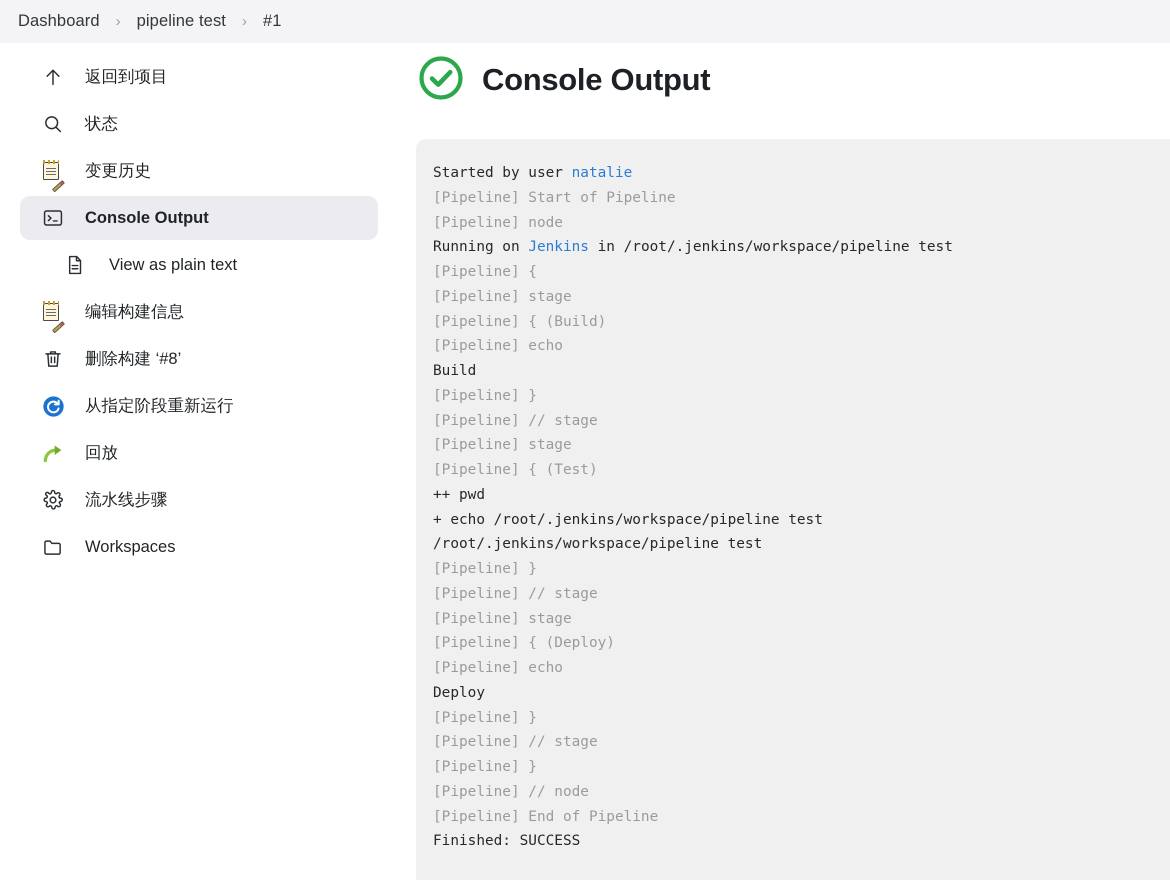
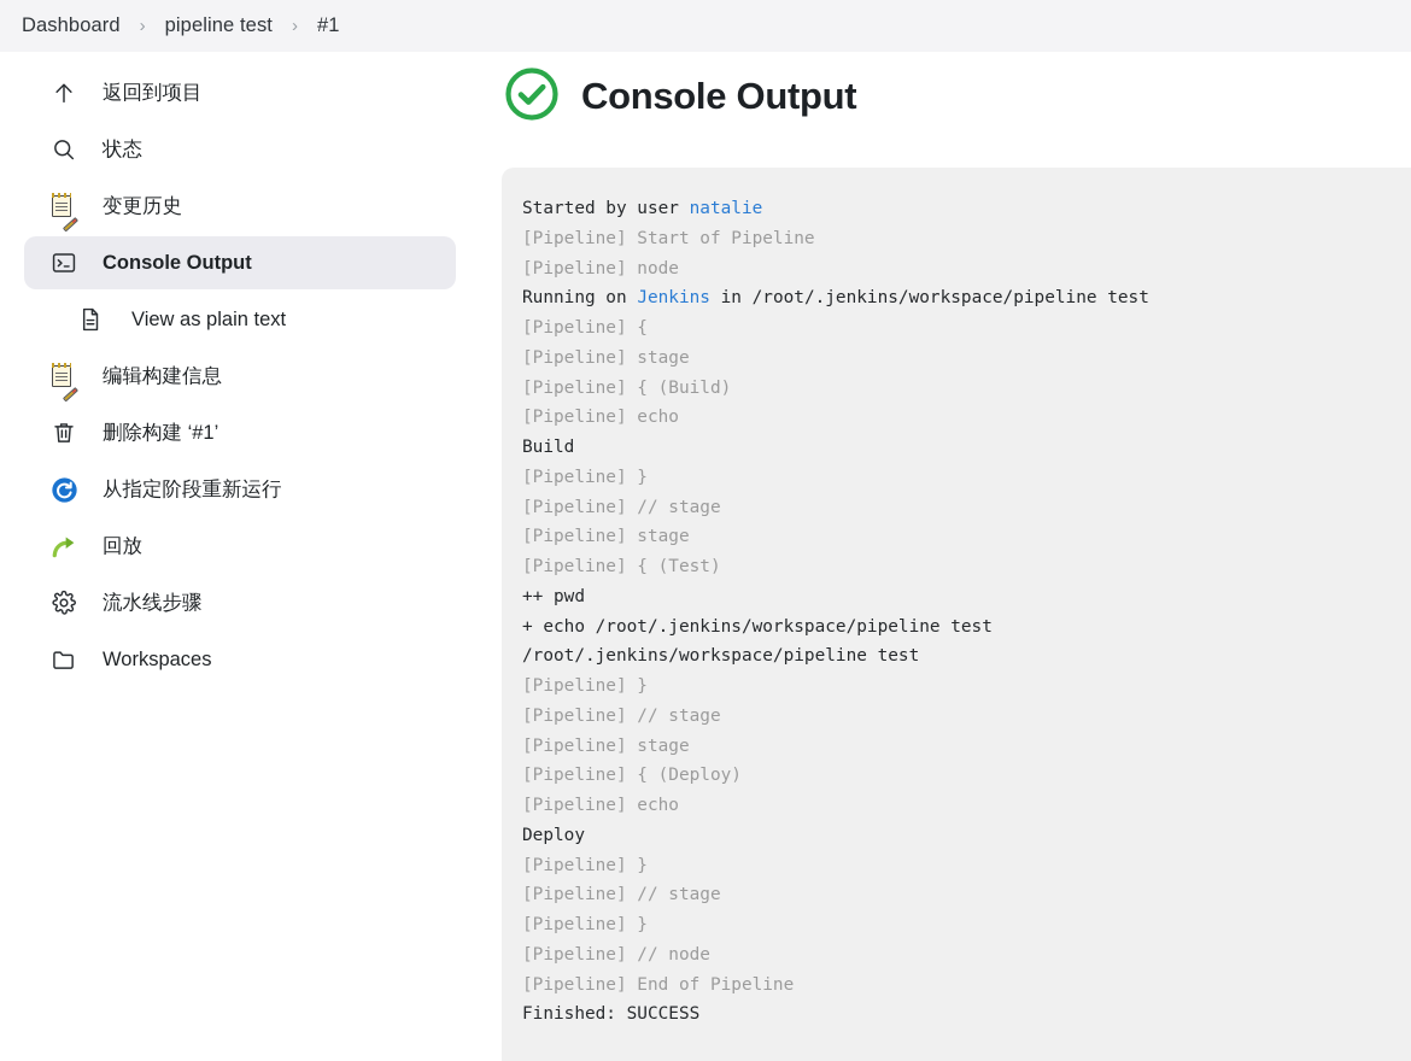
  Dashboard
  ›
  pipeline test
  ›
  #1
  返回到项目
  状态
  变更历史
  Console Output
  View as plain text
  编辑构建信息
- 删除构建 ‘#8’
+ 删除构建 ‘#1’
  从指定阶段重新运行
  回放
  流水线步骤
  Workspaces
  Console Output
  Started by user natalie
  [Pipeline] Start of Pipeline
  [Pipeline] node
  Running on Jenkins in /root/.jenkins/workspace/pipeline test
  [Pipeline] {
  [Pipeline] stage
  [Pipeline] { (Build)
  [Pipeline] echo
  Build
  [Pipeline] }
  [Pipeline] // stage
  [Pipeline] stage
  [Pipeline] { (Test)
  ++ pwd
  + echo /root/.jenkins/workspace/pipeline test
  /root/.jenkins/workspace/pipeline test
  [Pipeline] }
  [Pipeline] // stage
  [Pipeline] stage
  [Pipeline] { (Deploy)
  [Pipeline] echo
  Deploy
  [Pipeline] }
  [Pipeline] // stage
  [Pipeline] }
  [Pipeline] // node
  [Pipeline] End of Pipeline
  Finished: SUCCESS
